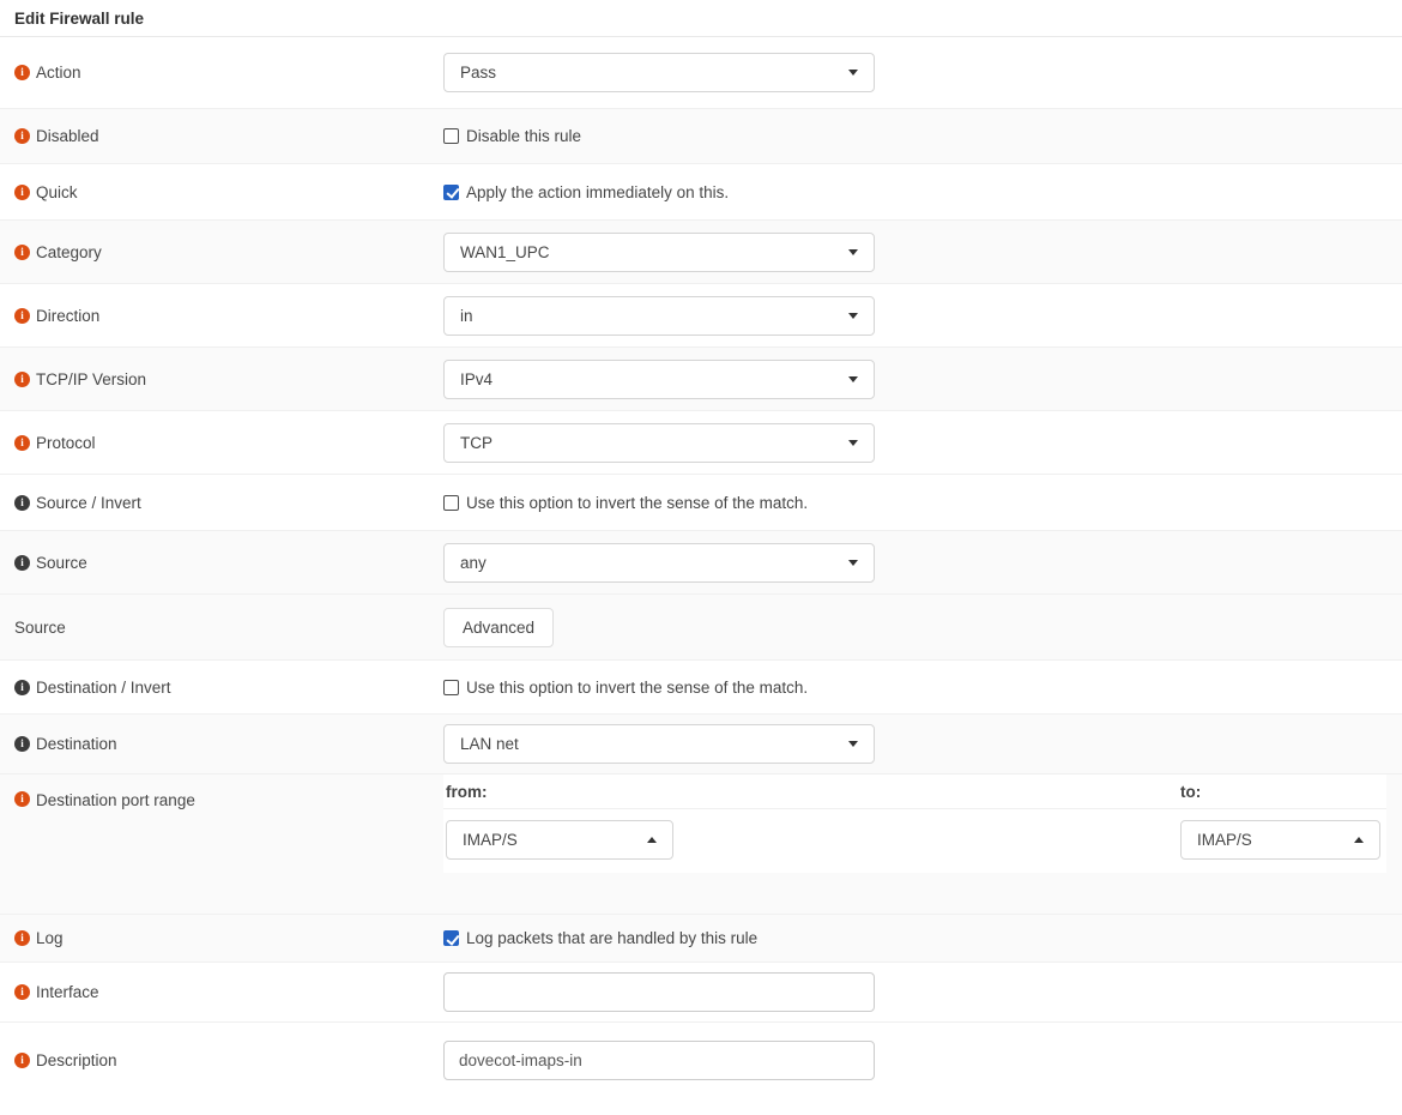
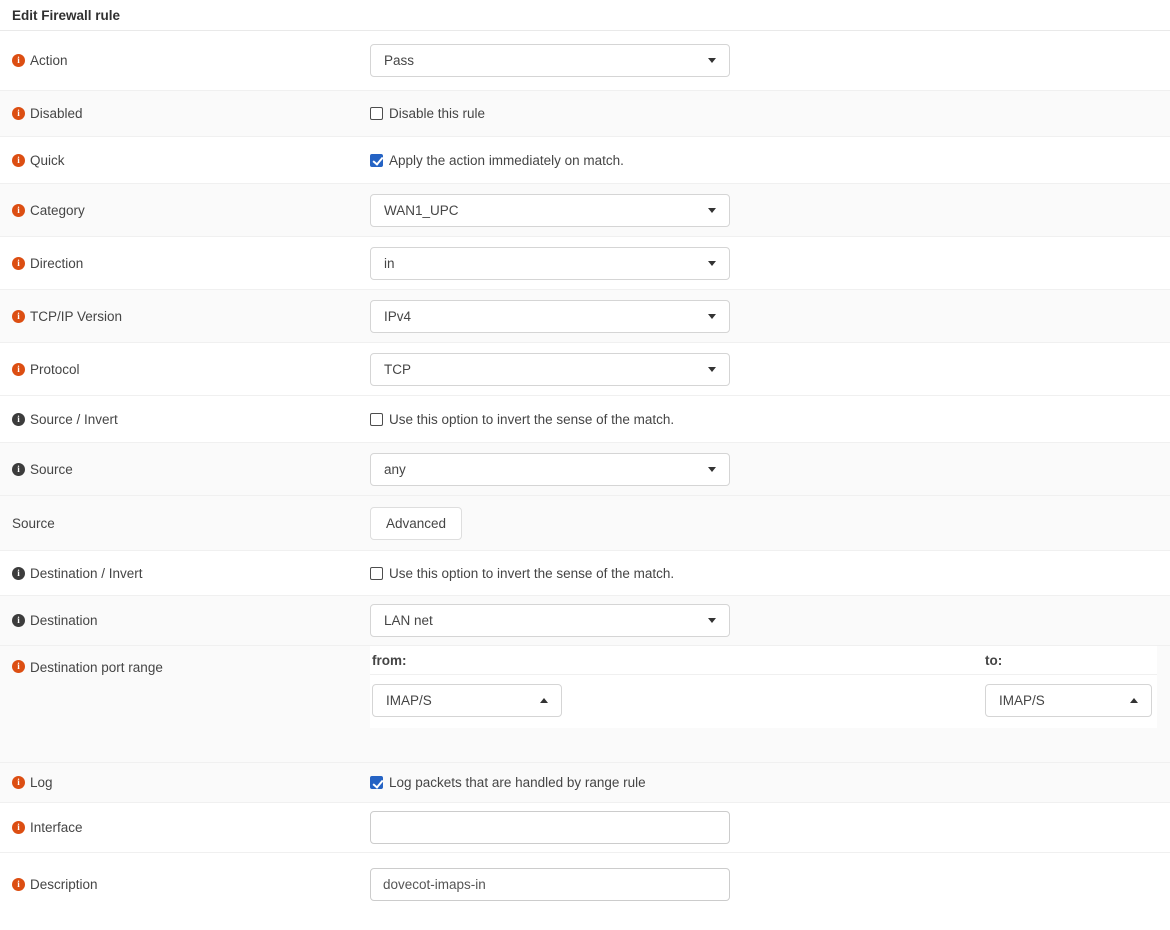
  Edit Firewall rule
  Action
  Pass
  Disabled
  Disable this rule
  Quick
- Apply the action immediately on this.
+ Apply the action immediately on match.
  Category
  WAN1_UPC
  Direction
  in
  TCP/IP Version
  IPv4
  Protocol
  TCP
  Source / Invert
  Use this option to invert the sense of the match.
  Source
  any
  Source
  Advanced
  Destination / Invert
  Use this option to invert the sense of the match.
  Destination
  LAN net
  Destination port range
  from:
  to:
  IMAP/S
  IMAP/S
  Log
- Log packets that are handled by this rule
+ Log packets that are handled by range rule
  Interface
  Description
  dovecot-imaps-in
